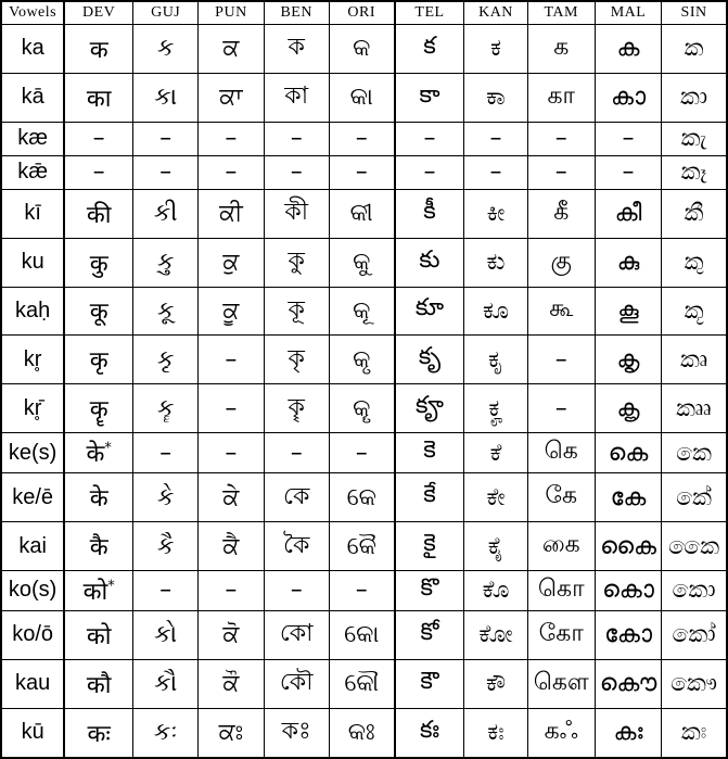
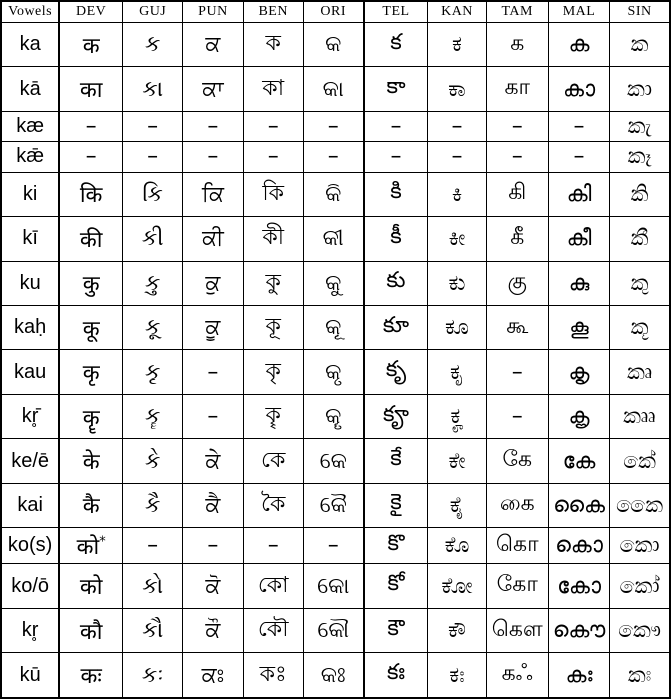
  Vowels	DEV	GUJ	PUN	BEN	ORI	TEL	KAN	TAM	MAL	SIN
  ka	क	ક	ਕ	ক	କ	క	ಕ	க	ക	ක
  kā	का	કા	ਕਾ	কা	କା	కా	ಕಾ	கா	കാ	කා
  kæ	–	–	–	–	–	–	–	–	–	කැ
  kǣ	–	–	–	–	–	–	–	–	–	කෑ
+ ki	कि	કિ	ਕਿ	কি	କି	కి	ಕಿ	கி	കി	කි
  kī	की	કી	ਕੀ	কী	କୀ	కీ	ಕೀ	கீ	കീ	කී
  ku	कु	કુ	ਕੁ	কু	କୁ	కు	ಕು	கு	കു	කු
  kaḥ	कू	કૂ	ਕੂ	কূ	କୂ	కూ	ಕೂ	கூ	കൂ	කූ
- kr̥	कृ	કૃ	–	কৃ	କୃ	కృ	ಕೃ	–	കൃ	කෘ
+ kau	कृ	કૃ	–	কৃ	କୃ	కృ	ಕೃ	–	കൃ	කෘ
  kr̥̄	कॄ	કૄ	–	কৄ	କୄ	కౄ	ಕೄ	–	കൄ	කෲ
- ke(s)	के*	–	–	–	–	కె	ಕೆ	கெ	കെ	කෙ
  ke/ē	के	કે	ਕੇ	কে	କେ	కే	ಕೇ	கே	കേ	කේ
  kai	कै	કૈ	ਕੈ	কৈ	କୈ	కై	ಕೈ	கை	കൈ	කෛ
  ko(s)	को*	–	–	–	–	కొ	ಕೊ	கொ	കൊ	කො
  ko/ō	को	કો	ਕੋ	কো	କୋ	కో	ಕೋ	கோ	കോ	කෝ
- kau	कौ	કૌ	ਕੌ	কৌ	କୌ	కౌ	ಕೌ	கௌ	കൌ	කෞ
+ kr̥	कौ	કૌ	ਕੌ	কৌ	କୌ	కౌ	ಕೌ	கௌ	കൌ	කෞ
  kū	कः	કઃ	ਕਃ	কঃ	କଃ	కః	ಕಃ	கஃ	കഃ	කඃ
